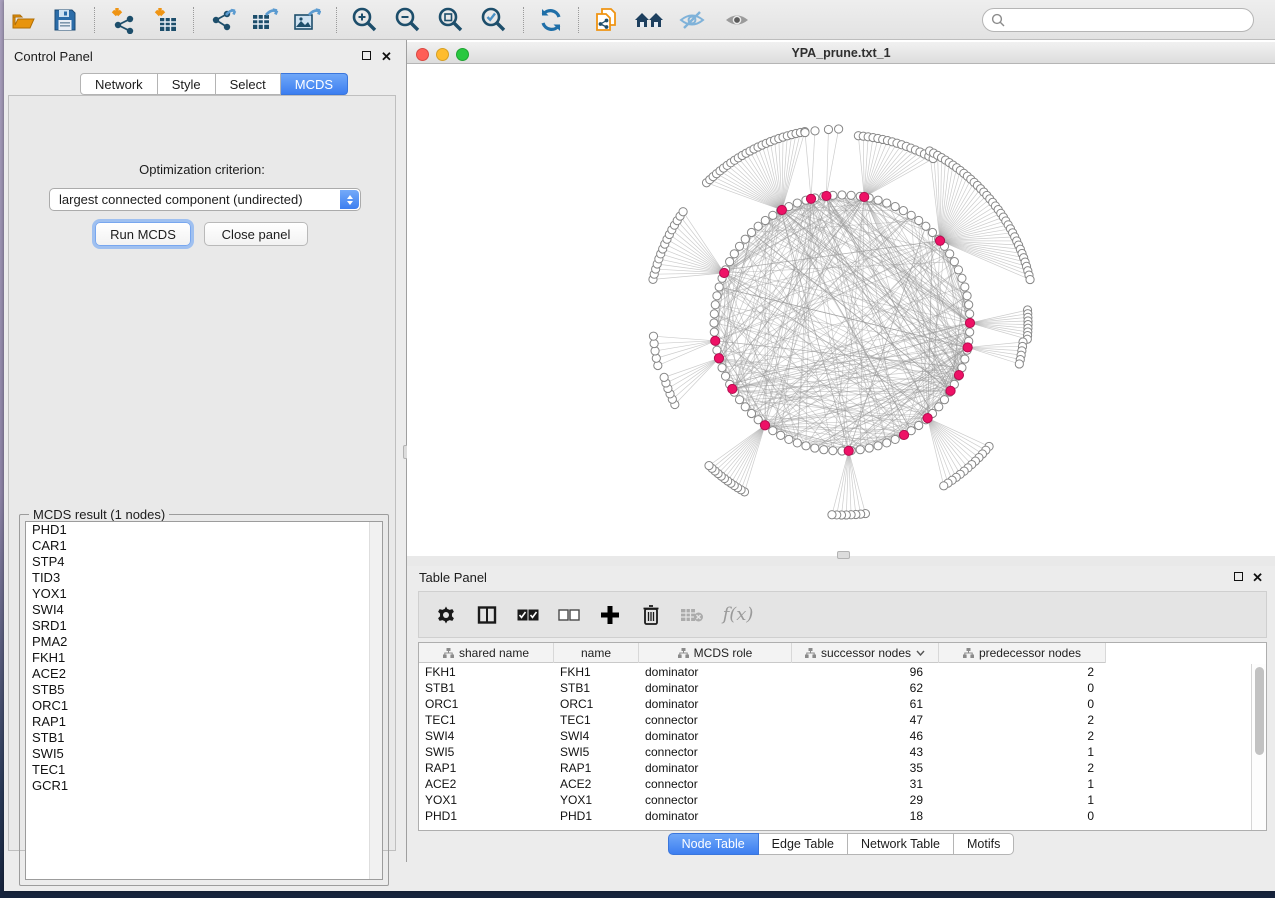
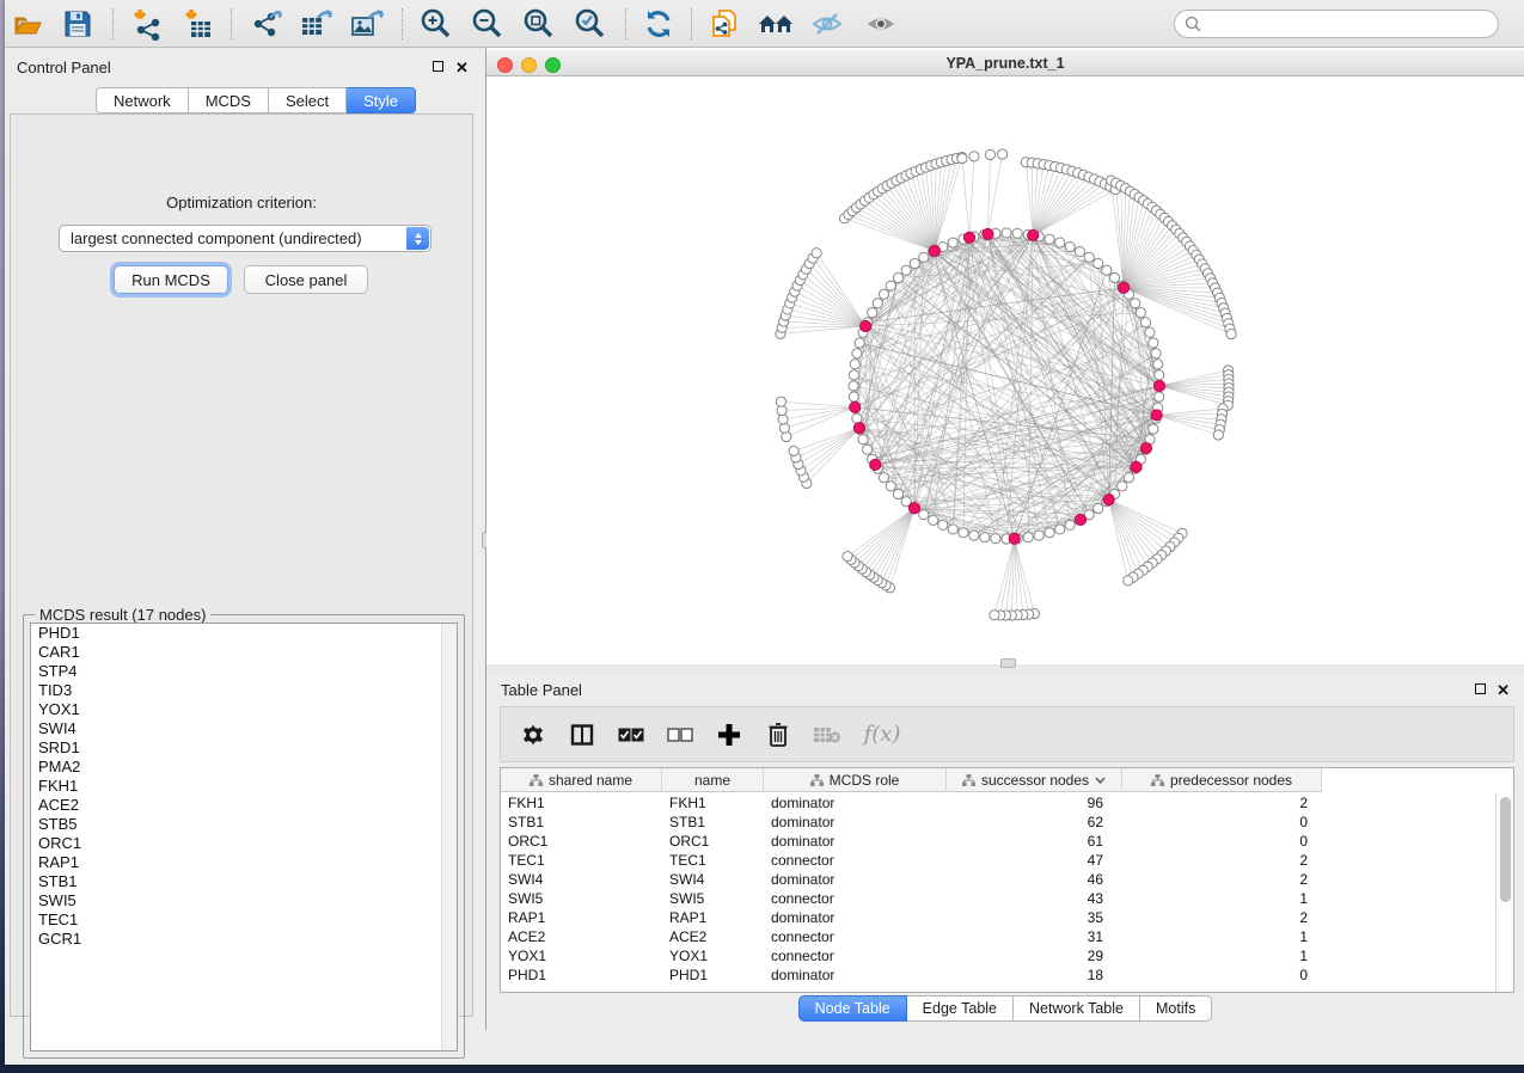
  Control Panel
  ✕
  Network
- Style
+ MCDS
  Select
- MCDS
+ Style
  Optimization criterion:
  largest connected component (undirected)
  Run MCDS
  Close panel
- MCDS result (1 nodes)
+ MCDS result (17 nodes)
  PHD1
  CAR1
  STP4
  TID3
  YOX1
  SWI4
  SRD1
  PMA2
  FKH1
  ACE2
  STB5
  ORC1
  RAP1
  STB1
  SWI5
  TEC1
  GCR1
  YPA_prune.txt_1
  Table Panel
  ✕
  f(x)
  shared name
  name
  MCDS role
  successor nodes
  predecessor nodes
  FKH1
  FKH1
  dominator
  96
  2
  STB1
  STB1
  dominator
  62
  0
  ORC1
  ORC1
  dominator
  61
  0
  TEC1
  TEC1
  connector
  47
  2
  SWI4
  SWI4
  dominator
  46
  2
  SWI5
  SWI5
  connector
  43
  1
  RAP1
  RAP1
  dominator
  35
  2
  ACE2
  ACE2
  connector
  31
  1
  YOX1
  YOX1
  connector
  29
  1
  PHD1
  PHD1
  dominator
  18
  0
  Node Table
  Edge Table
  Network Table
  Motifs
